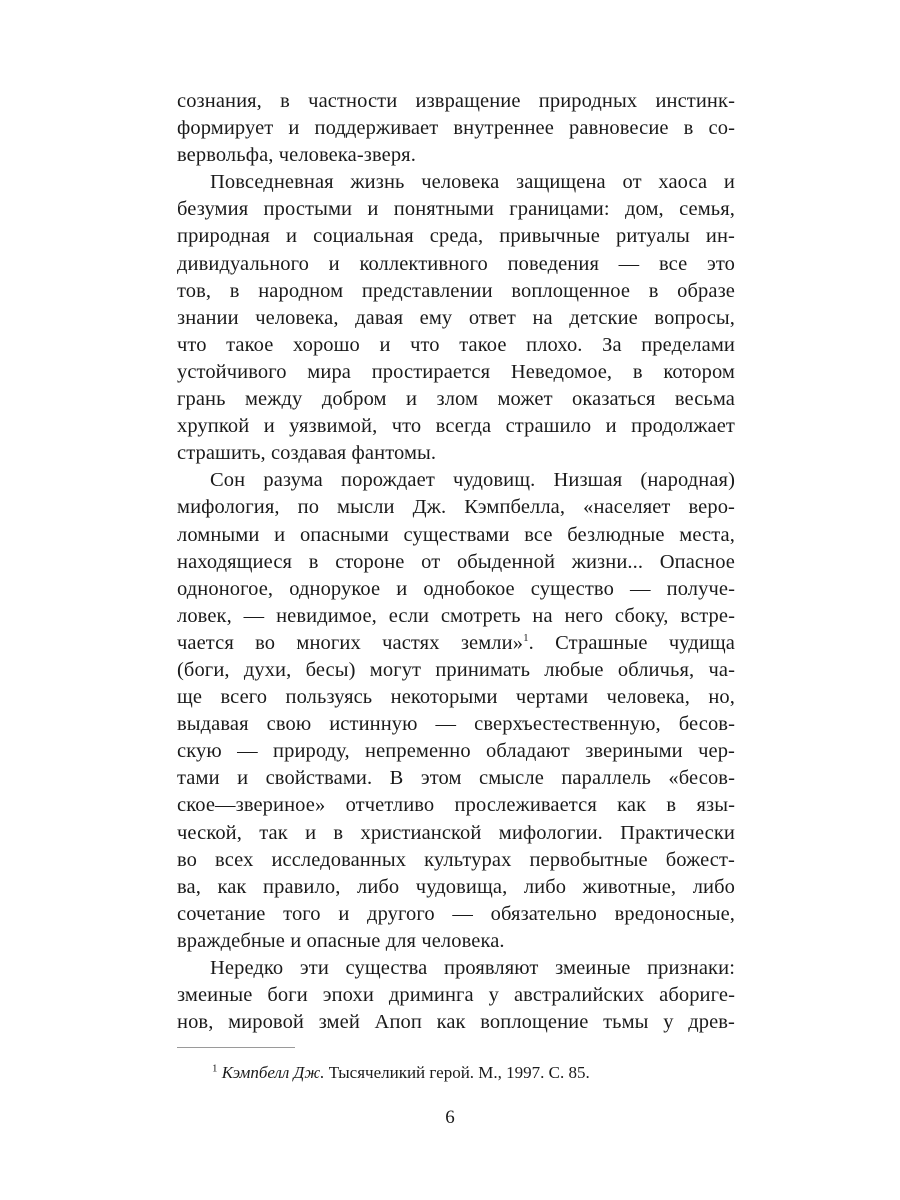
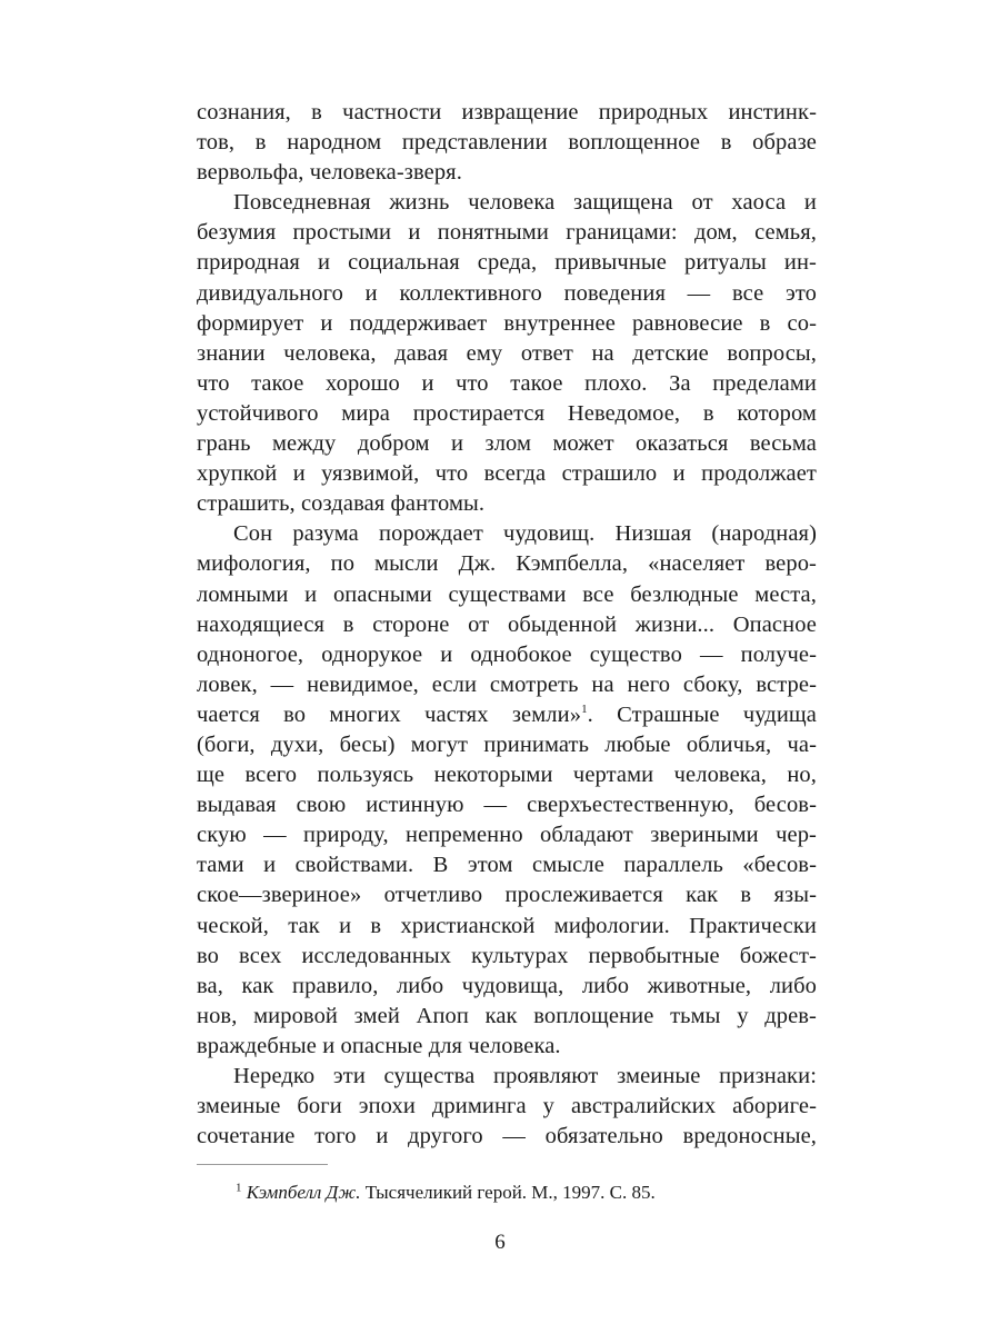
  сознания, в частности извращение природных инстинк-
- формирует и поддерживает внутреннее равновесие в со-
+ тов, в народном представлении воплощенное в образе
  вервольфа, человека-зверя.
  Повседневная жизнь человека защищена от хаоса и
  безумия простыми и понятными границами: дом, семья,
  природная и социальная среда, привычные ритуалы ин-
  дивидуального и коллективного поведения — все это
- тов, в народном представлении воплощенное в образе
+ формирует и поддерживает внутреннее равновесие в со-
  знании человека, давая ему ответ на детские вопросы,
  что такое хорошо и что такое плохо. За пределами
  устойчивого мира простирается Неведомое, в котором
  грань между добром и злом может оказаться весьма
  хрупкой и уязвимой, что всегда страшило и продолжает
  страшить, создавая фантомы.
  Сон разума порождает чудовищ. Низшая (народная)
  мифология, по мысли Дж. Кэмпбелла, «населяет веро-
  ломными и опасными существами все безлюдные места,
  находящиеся в стороне от обыденной жизни... Опасное
  одноногое, однорукое и однобокое существо — получе-
  ловек, — невидимое, если смотреть на него сбоку, встре-
  чается во многих частях земли»1. Страшные чудища
  (боги, духи, бесы) могут принимать любые обличья, ча-
  ще всего пользуясь некоторыми чертами человека, но,
  выдавая свою истинную — сверхъестественную, бесов-
  скую — природу, непременно обладают звериными чер-
  тами и свойствами. В этом смысле параллель «бесов-
  ское—звериное» отчетливо прослеживается как в язы-
  ческой, так и в христианской мифологии. Практически
  во всех исследованных культурах первобытные божест-
  ва, как правило, либо чудовища, либо животные, либо
- сочетание того и другого — обязательно вредоносные,
+ нов, мировой змей Апоп как воплощение тьмы у древ-
  враждебные и опасные для человека.
  Нередко эти существа проявляют змеиные признаки:
  змеиные боги эпохи дриминга у австралийских абориге-
- нов, мировой змей Апоп как воплощение тьмы у древ-
+ сочетание того и другого — обязательно вредоносные,
  1 Кэмпбелл Дж. Тысячеликий герой. М., 1997. С. 85.
  6
